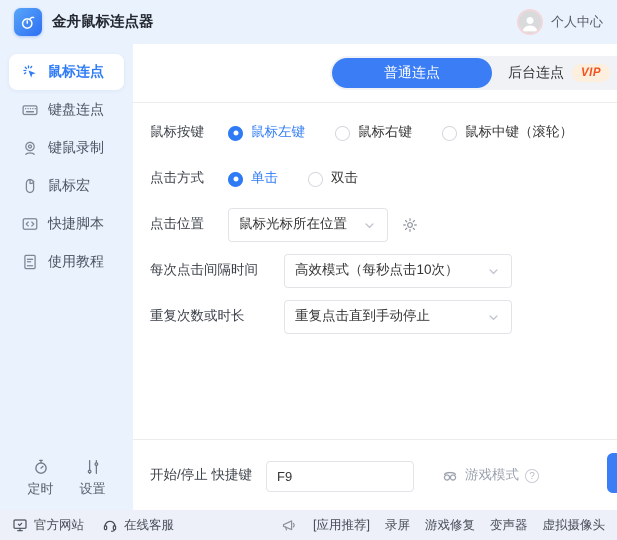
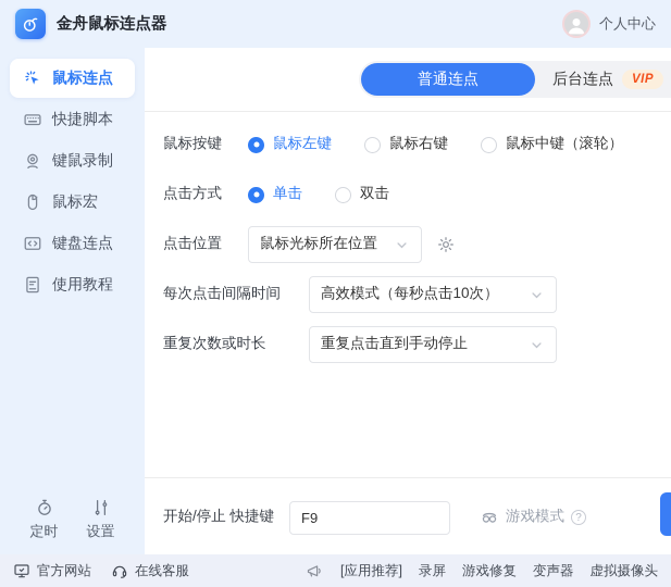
  金舟鼠标连点器
  个人中心
  鼠标连点
- 键盘连点
+ 快捷脚本
  键鼠录制
  鼠标宏
- 快捷脚本
+ 键盘连点
  使用教程
  定时
  设置
  普通连点
  后台连点
  VIP
  鼠标按键
  鼠标左键
  鼠标右键
  鼠标中键（滚轮）
  点击方式
  单击
  双击
  点击位置
  鼠标光标所在位置
  每次点击间隔时间
  高效模式（每秒点击10次）
  重复次数或时长
  重复点击直到手动停止
  开始/停止 快捷键
  F9
  游戏模式
  ?
  官方网站
  在线客服
  [应用推荐]
  录屏
  游戏修复
  变声器
  虚拟摄像头
